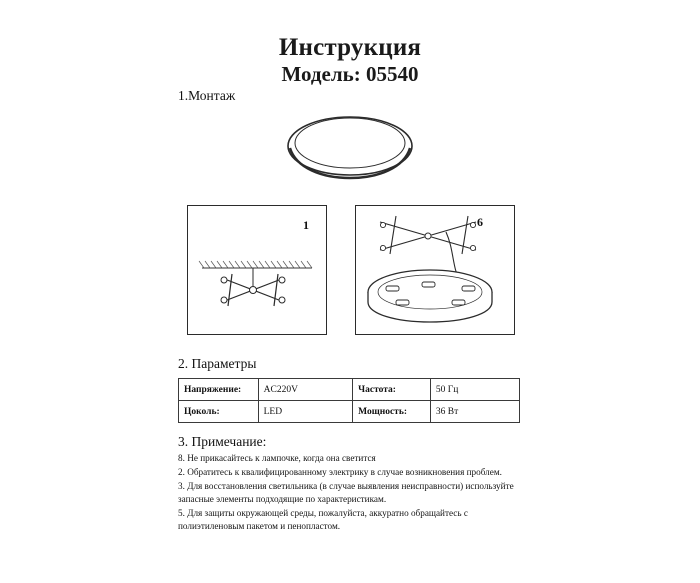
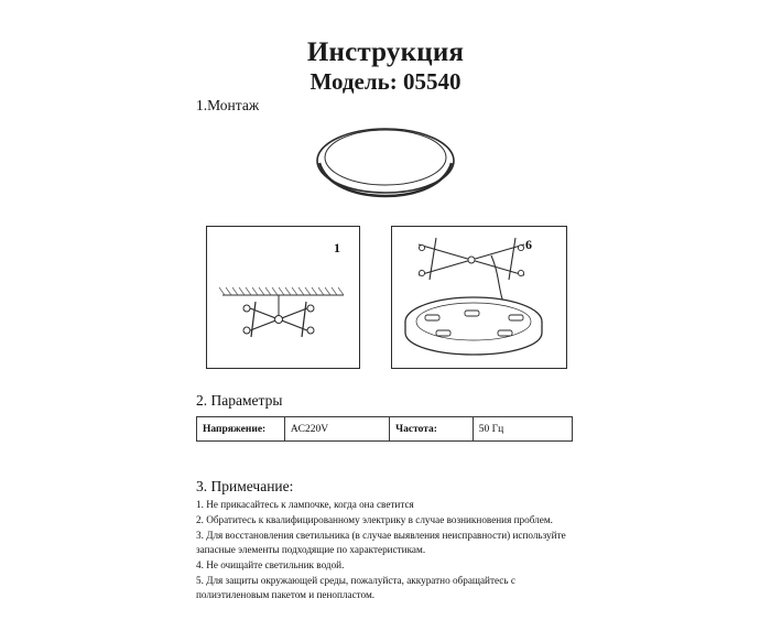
  Инструкция
  Модель: 05540
  1.Монтаж
  1
  6
  2. Параметры
  Напряжение:	AC220V	Частота:	50 Гц
- Цоколь:	LED	Мощность:	36 Вт
  3. Примечание:
- 8. Не прикасайтесь к лампочке, когда она светится
+ 1. Не прикасайтесь к лампочке, когда она светится
  2. Обратитесь к квалифицированному электрику в случае возникновения проблем.
  3. Для восстановления светильника (в случае выявления неисправности) используйте запасные элементы подходящие по характеристикам.
+ 4. Не очищайте светильник водой.
  5. Для защиты окружающей среды, пожалуйста, аккуратно обращайтесь с полиэтиленовым пакетом и пенопластом.
